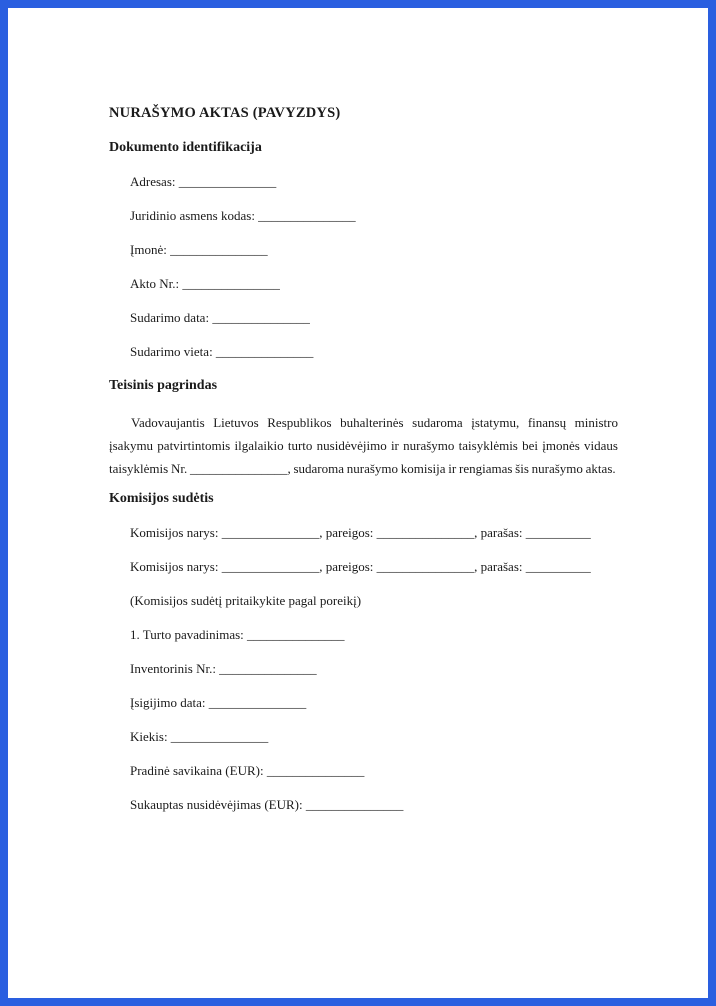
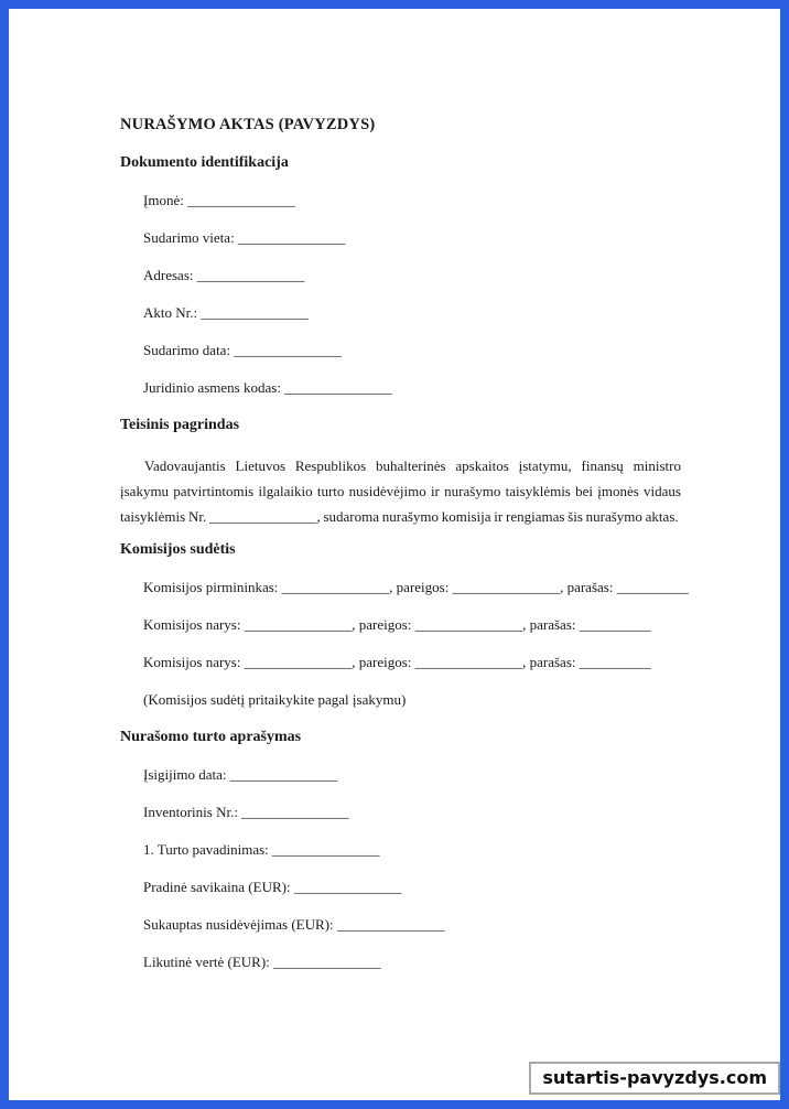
  NURAŠYMO AKTAS (PAVYZDYS)
  Dokumento identifikacija
- Adresas: _______________
+ Įmonė: _______________
- Juridinio asmens kodas: _______________
+ Sudarimo vieta: _______________
- Įmonė: _______________
+ Adresas: _______________
  Akto Nr.: _______________
  Sudarimo data: _______________
- Sudarimo vieta: _______________
+ Juridinio asmens kodas: _______________
  Teisinis pagrindas
- Vadovaujantis Lietuvos Respublikos buhalterinės sudaroma įstatymu, finansų ministro įsakymu patvirtintomis ilgalaikio turto nusidėvėjimo ir nurašymo taisyklėmis bei įmonės vidaus taisyklėmis Nr. _______________, sudaroma nurašymo komisija ir rengiamas šis nurašymo aktas.
+ Vadovaujantis Lietuvos Respublikos buhalterinės apskaitos įstatymu, finansų ministro įsakymu patvirtintomis ilgalaikio turto nusidėvėjimo ir nurašymo taisyklėmis bei įmonės vidaus taisyklėmis Nr. _______________, sudaroma nurašymo komisija ir rengiamas šis nurašymo aktas.
  Komisijos sudėtis
+ Komisijos pirmininkas: _______________, pareigos: _______________, parašas: __________
  Komisijos narys: _______________, pareigos: _______________, parašas: __________
  Komisijos narys: _______________, pareigos: _______________, parašas: __________
- (Komisijos sudėtį pritaikykite pagal poreikį)
+ (Komisijos sudėtį pritaikykite pagal įsakymu)
+ Nurašomo turto aprašymas
- 1. Turto pavadinimas: _______________
+ Įsigijimo data: _______________
  Inventorinis Nr.: _______________
- Įsigijimo data: _______________
+ 1. Turto pavadinimas: _______________
- Kiekis: _______________
  Pradinė savikaina (EUR): _______________
  Sukauptas nusidėvėjimas (EUR): _______________
+ Likutinė vertė (EUR): _______________
+ sutartis-pavyzdys.com
